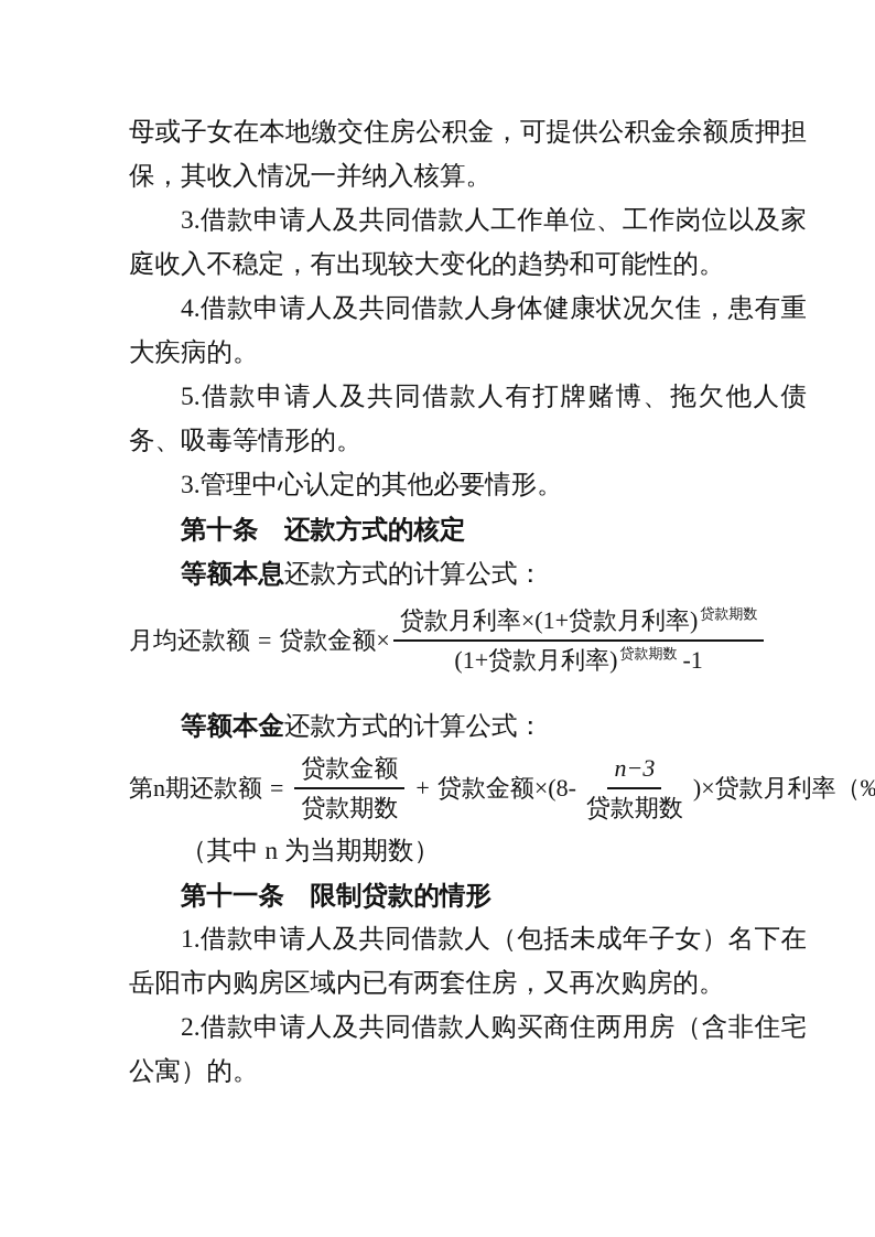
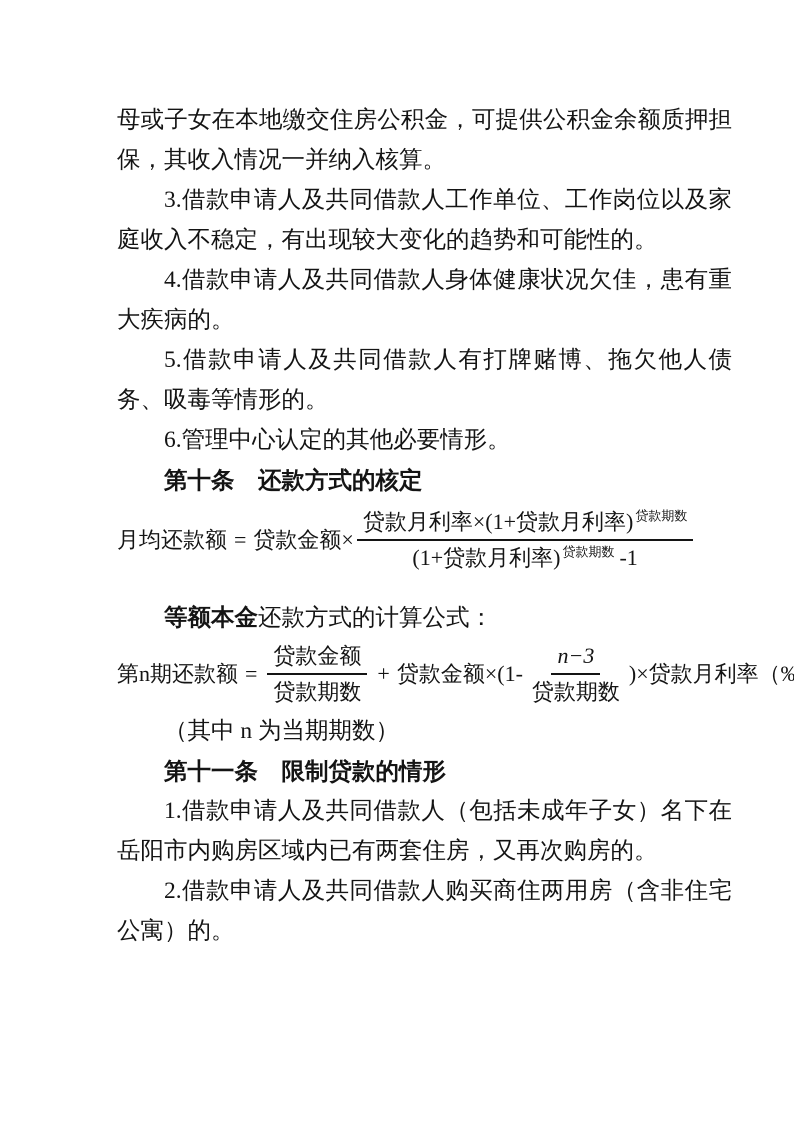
  母或子女在本地缴交住房公积金，可提供公积金余额质押担保，其收入情况一并纳入核算。
  3.借款申请人及共同借款人工作单位、工作岗位以及家庭收入不稳定，有出现较大变化的趋势和可能性的。
  4.借款申请人及共同借款人身体健康状况欠佳，患有重大疾病的。
  5.借款申请人及共同借款人有打牌赌博、拖欠他人债务、吸毒等情形的。
- 3.管理中心认定的其他必要情形。
+ 6.管理中心认定的其他必要情形。
  第十条 还款方式的核定
- 等额本息还款方式的计算公式：
  月均还款额
  =
  贷款金额×
  贷款月利率×(1+贷款月利率) 贷款期数
  (1+贷款月利率) 贷款期数 -1
  等额本金还款方式的计算公式：
  第n期还款额
  =
  贷款金额
  贷款期数
  +
- 贷款金额×(8-
+ 贷款金额×(1-
  n−3
  贷款期数
  )×贷款月利率（‰
  （其中 n 为当期期数）
  第十一条 限制贷款的情形
  1.借款申请人及共同借款人（包括未成年子女）名下在岳阳市内购房区域内已有两套住房，又再次购房的。
  2.借款申请人及共同借款人购买商住两用房（含非住宅公寓）的。
